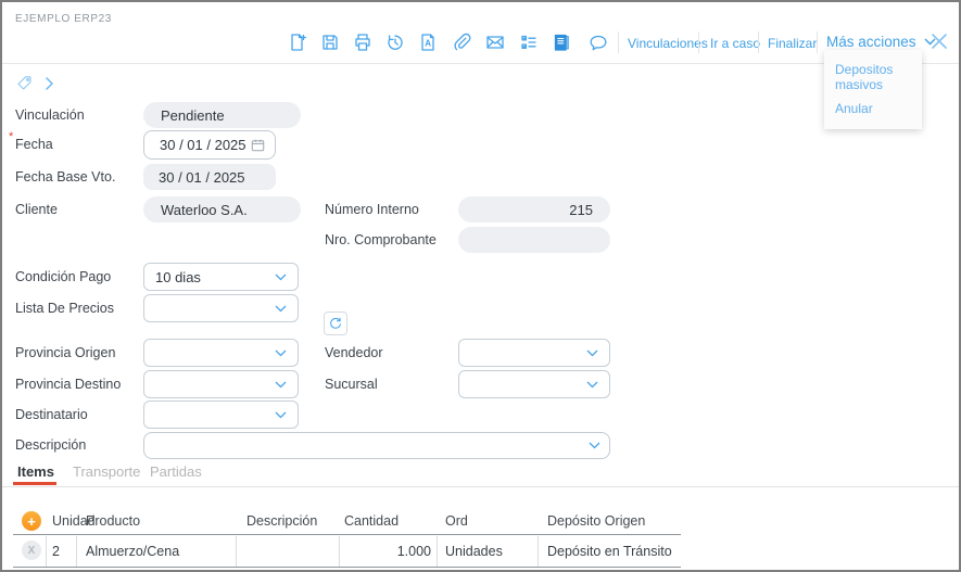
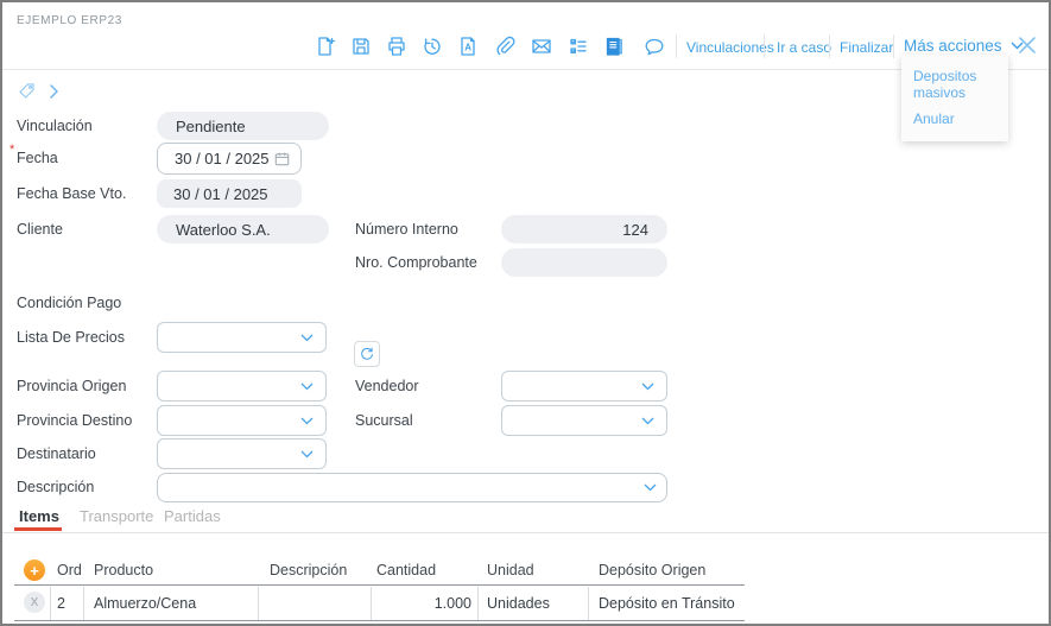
  EJEMPLO ERP23
  A
  Vinculacions
  Ir a caso
  Finalizar
  Más acciones
  Depositos masivos
  Anular
  Vinculación
  Pendiente
  *
  Fecha
  30 / 01 / 2025
  Fecha Base Vto.
  30 / 01 / 2025
  Cliente
  Waterloo S.A.
  Número Interno
- 215
+ 124
  Nro. Comprobante
  Condición Pago
- 10 dias
  Lista De Precios
  Provincia Origen
  Vendedor
  Provincia Destino
  Sucursal
  Destinatario
  Descripción
  Items
  Transporte
  Partidas
  +
- Unidad
+ Ord
  Producto
  Descripción
  Cantidad
- Ord
+ Unidad
  Depósito Origen
  X
  2
  Almuerzo/Cena
  1.000
  Unidades
  Depósito en Tránsito
